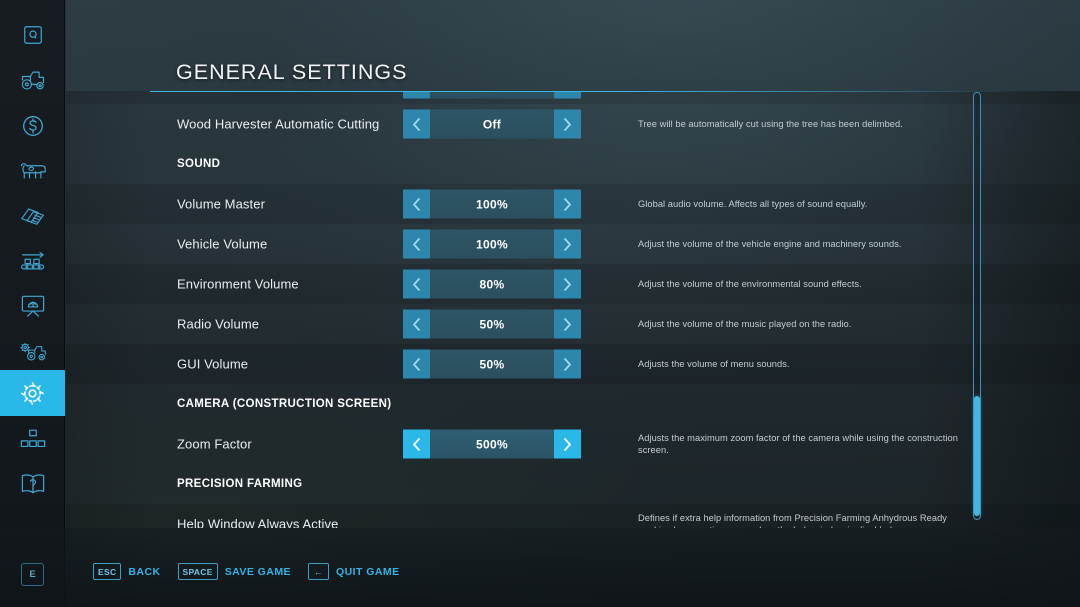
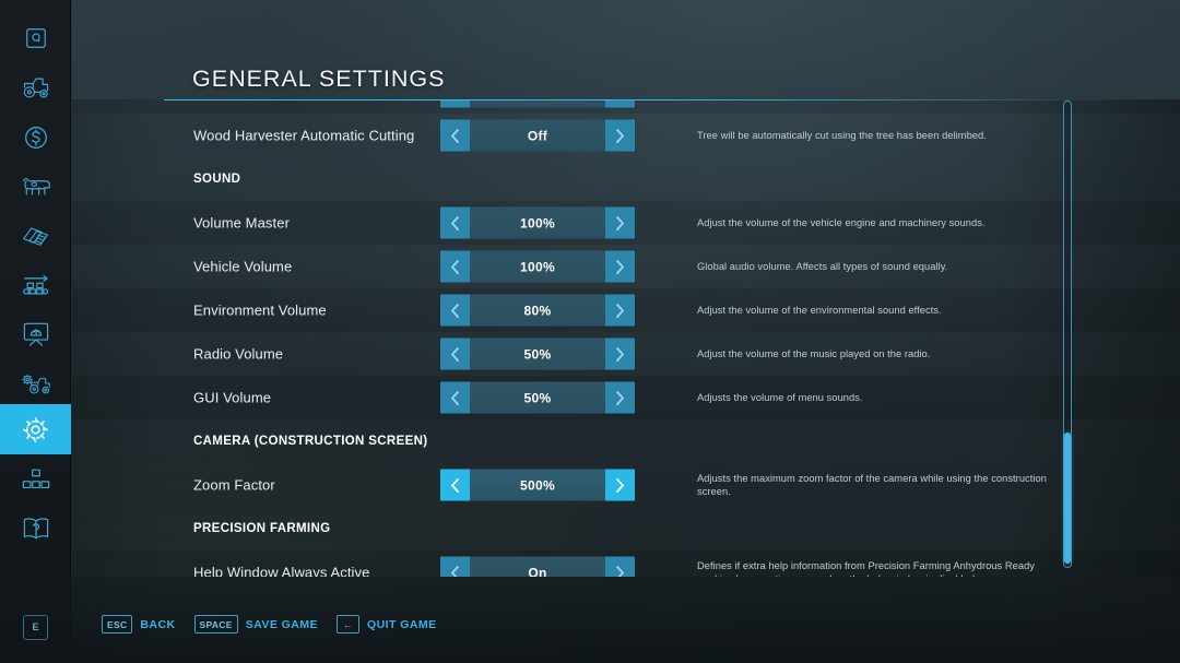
  Wood Harvester Automatic Cutting
  Off
  Tree will be automatically cut using the tree has been delimbed.
  SOUND
  Volume Master
  100%
- Global audio volume. Affects all types of sound equally.
+ Adjust the volume of the vehicle engine and machinery sounds.
  Vehicle Volume
  100%
- Adjust the volume of the vehicle engine and machinery sounds.
+ Global audio volume. Affects all types of sound equally.
  Environment Volume
  80%
  Adjust the volume of the environmental sound effects.
  Radio Volume
  50%
  Adjust the volume of the music played on the radio.
  GUI Volume
  50%
  Adjusts the volume of menu sounds.
  CAMERA (CONSTRUCTION SCREEN)
  Zoom Factor
  500%
  Adjusts the maximum zoom factor of the camera while using the construction screen.
  PRECISION FARMING
  Help Window Always Active
+ On
  GENERAL SETTINGS
  E
  ESC
  BACK
  SPACE
  SAVE GAME
  ←
  QUIT GAME
